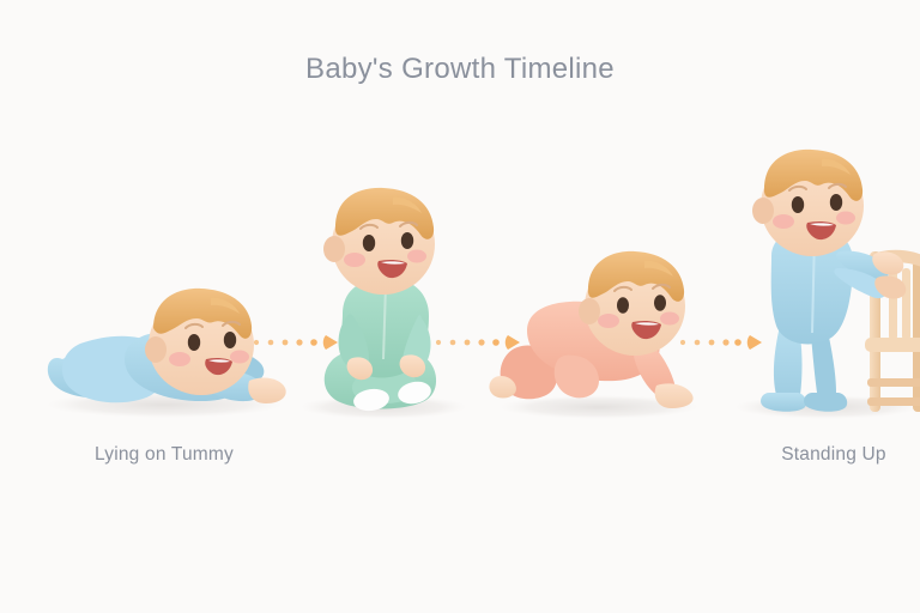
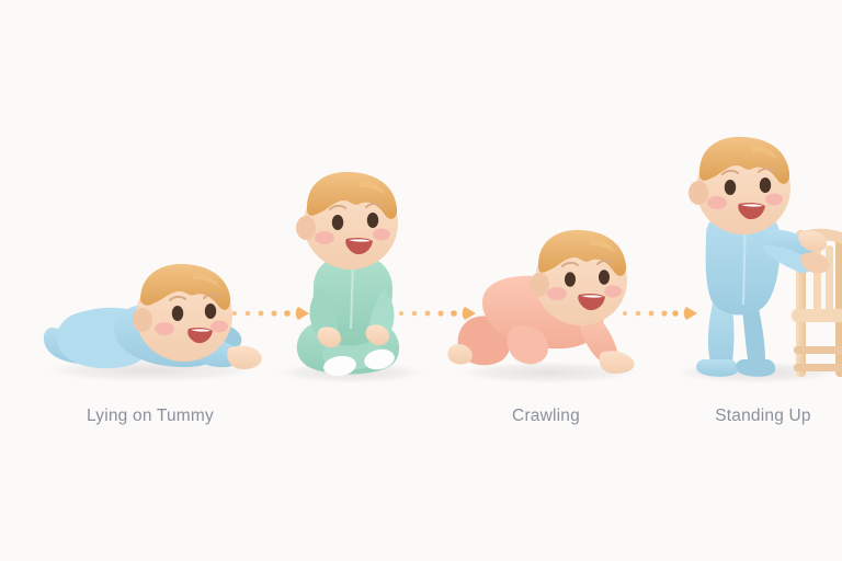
- Baby's Growth Timeline
  Lying on Tummy
+ Crawling
  Standing Up
